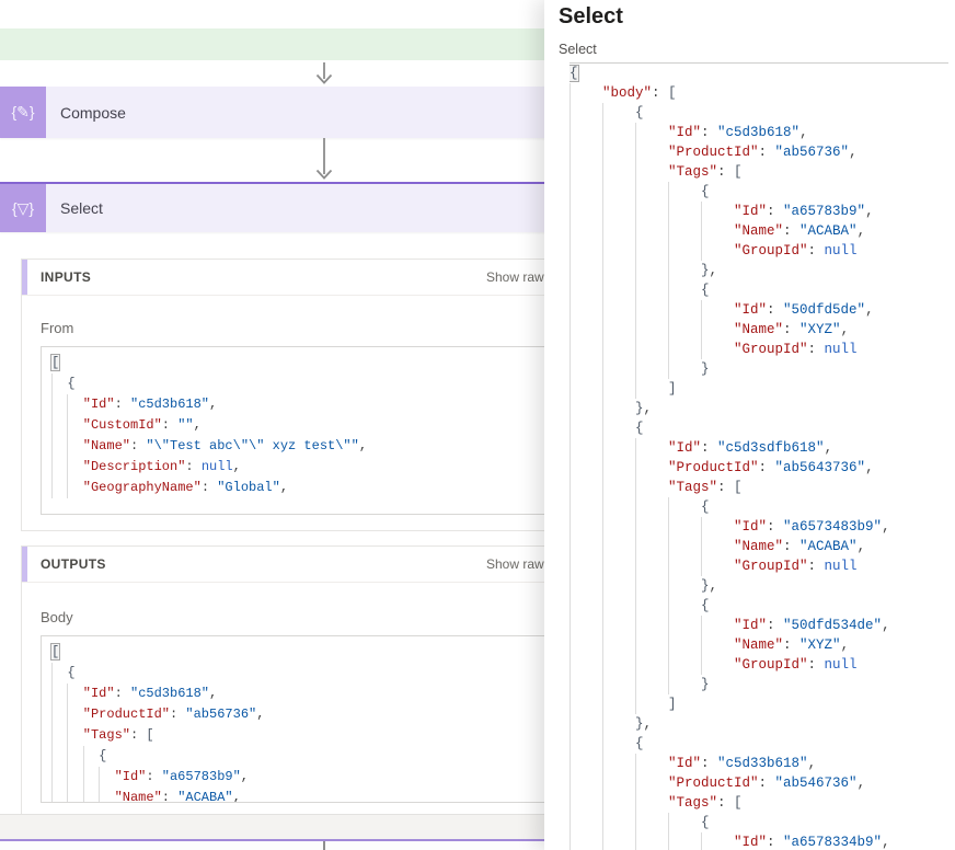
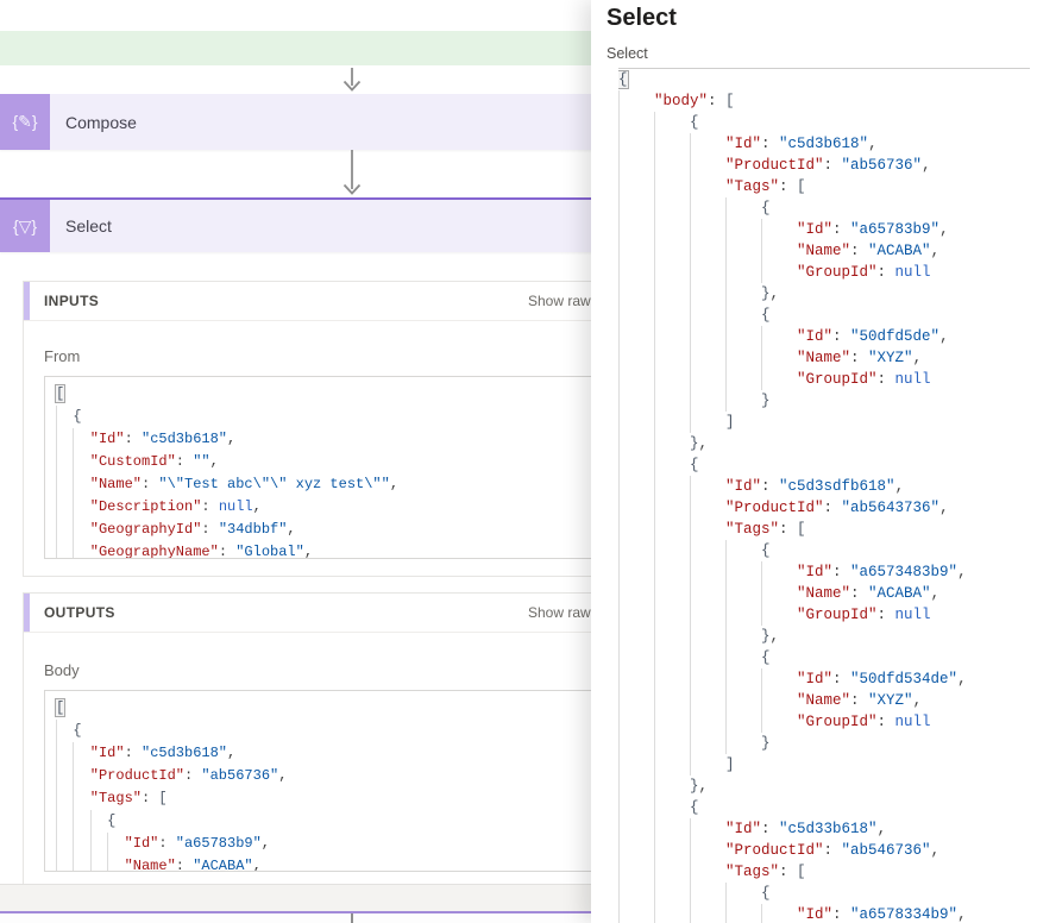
  {✎}
  Compose
  {▽}
  Select
  INPUTS
  Show raw
  From
  [
  {
  "Id": "c5d3b618",
  "CustomId": "",
  "Name": "\"Test abc\"\" xyz test\"",
  "Description": null,
+ "GeographyId": "34dbbf",
  "GeographyName": "Global",
  OUTPUTS
  Show raw
  Body
  [
  {
  "Id": "c5d3b618",
  "ProductId": "ab56736",
  "Tags": [
  {
  "Id": "a65783b9",
  "Name": "ACABA",
  Select
  Select
  {
  "body": [
  {
  "Id": "c5d3b618",
  "ProductId": "ab56736",
  "Tags": [
  {
  "Id": "a65783b9",
  "Name": "ACABA",
  "GroupId": null
  },
  {
  "Id": "50dfd5de",
  "Name": "XYZ",
  "GroupId": null
  }
  ]
  },
  {
  "Id": "c5d3sdfb618",
  "ProductId": "ab5643736",
  "Tags": [
  {
  "Id": "a6573483b9",
  "Name": "ACABA",
  "GroupId": null
  },
  {
  "Id": "50dfd534de",
  "Name": "XYZ",
  "GroupId": null
  }
  ]
  },
  {
  "Id": "c5d33b618",
  "ProductId": "ab546736",
  "Tags": [
  {
  "Id": "a6578334b9",
